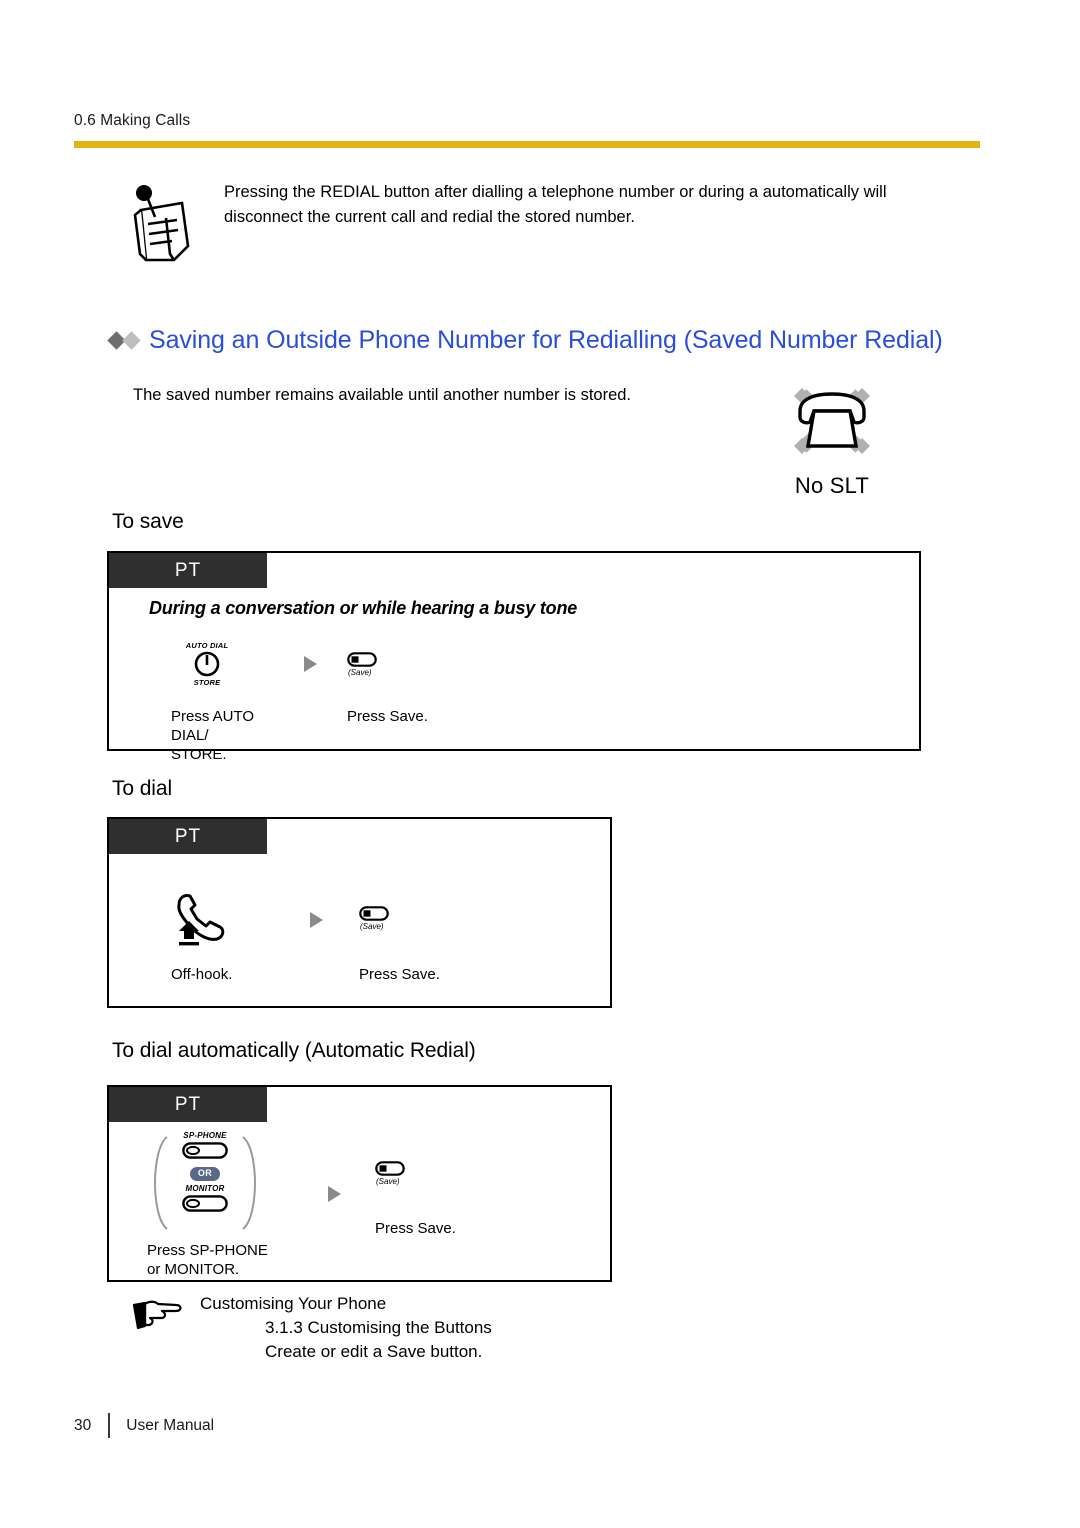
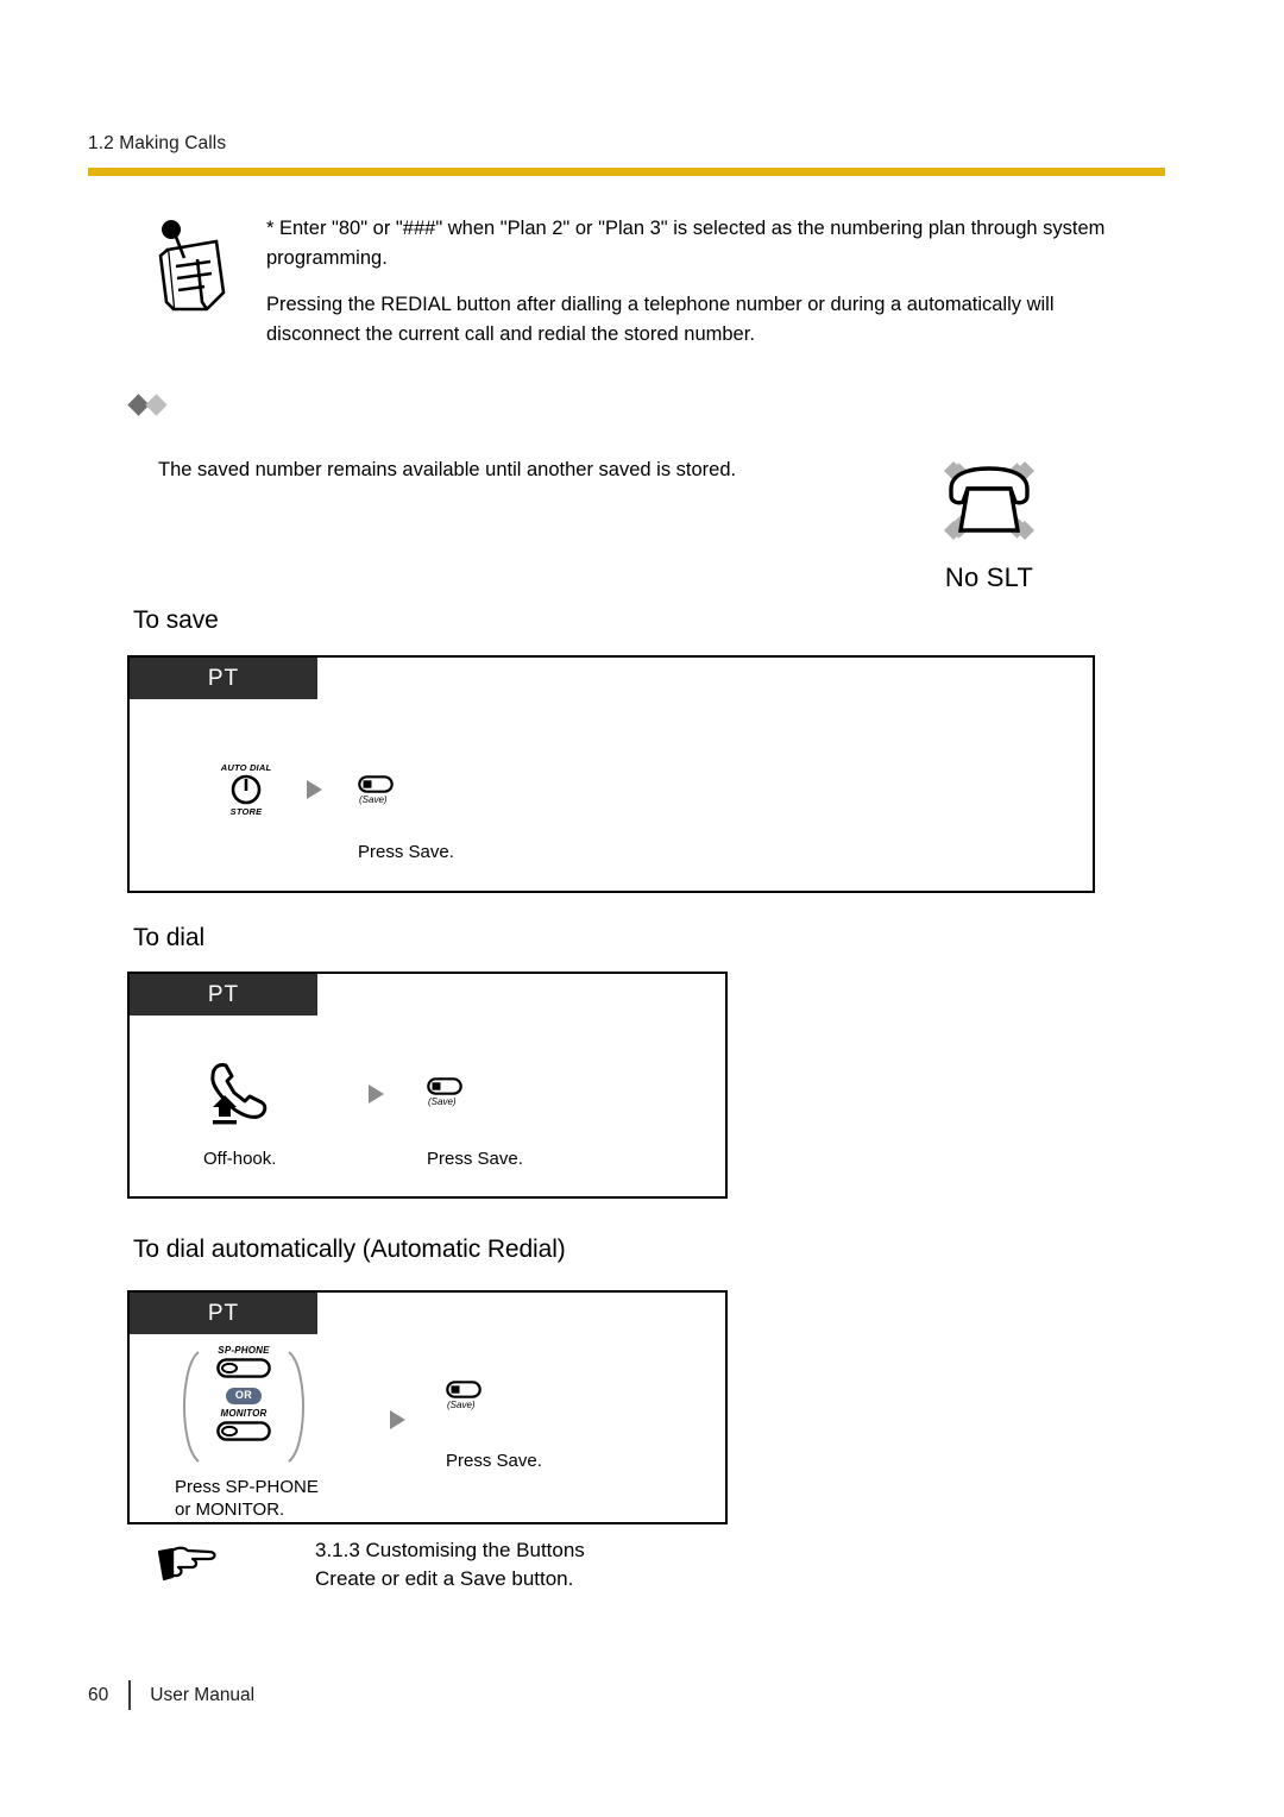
- 0.6 Making Calls
+ 1.2 Making Calls
+ * Enter "80" or "###" when "Plan 2" or "Plan 3" is selected as the numbering plan through system programming.
  Pressing the REDIAL button after dialling a telephone number or during a automatically will disconnect the current call and redial the stored number.
- Saving an Outside Phone Number for Redialling (Saved Number Redial)
- The saved number remains available until another number is stored.
+ The saved number remains available until another saved is stored.
  No SLT
  To save
  PT
- During a conversation or while hearing a busy tone
  AUTO DIAL
  STORE
- Press AUTO DIAL/
- STORE.
  (Save)
  Press Save.
  To dial
  PT
  Off-hook.
  (Save)
  Press Save.
  To dial automatically (Automatic Redial)
  PT
  SP-PHONE
  OR
  MONITOR
  Press SP-PHONE
  or MONITOR.
  (Save)
  Press Save.
- Customising Your Phone
  3.1.3 Customising the Buttons
  Create or edit a Save button.
- 30
+ 60
  User Manual
